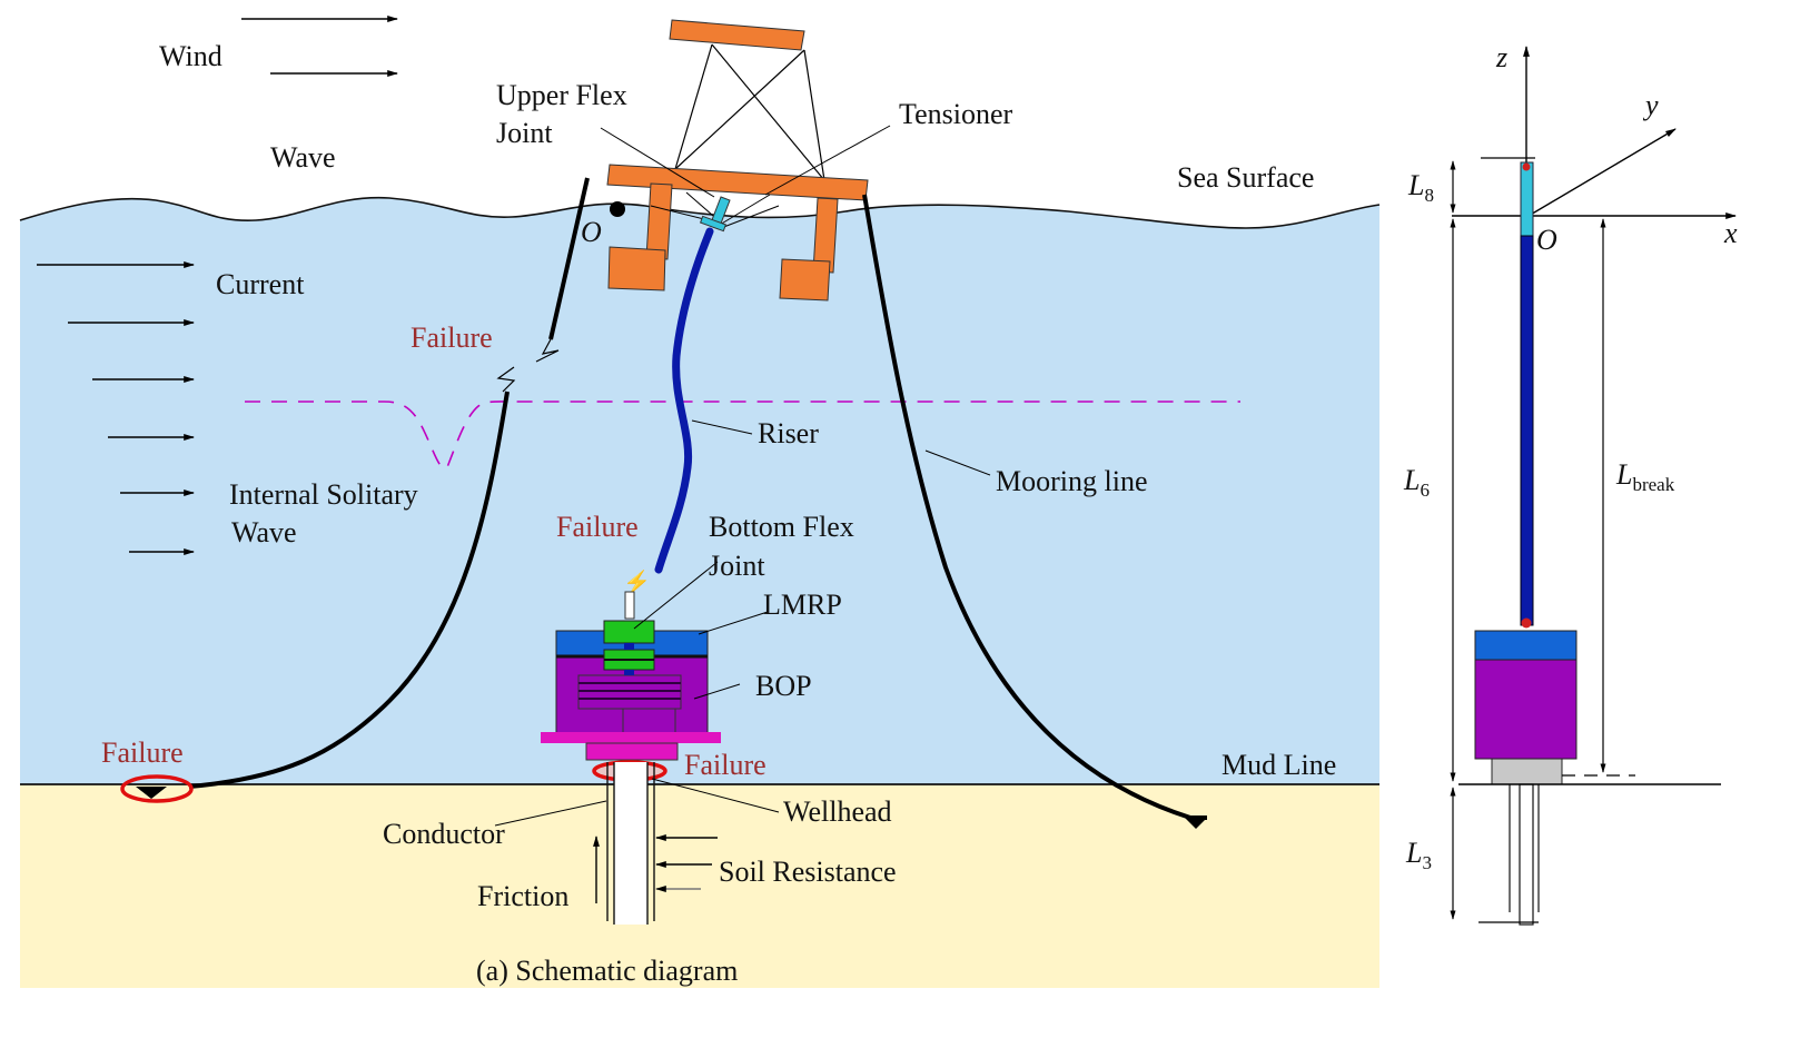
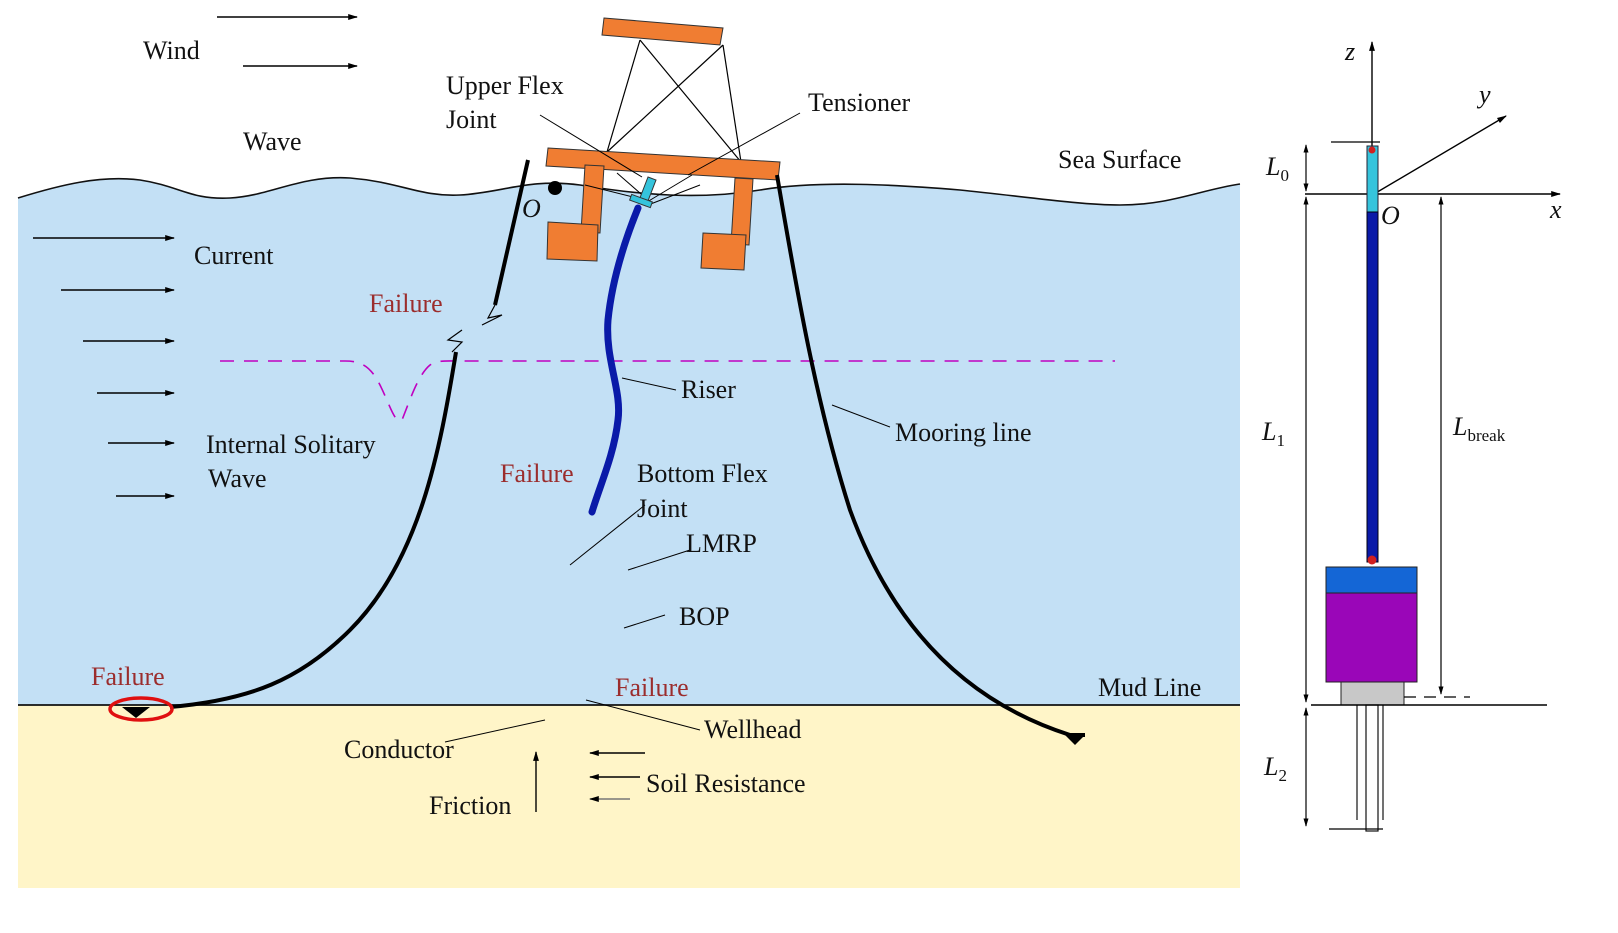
- ⚡
  Wind
  Wave
  Upper Flex
  Joint
  Tensioner
  Sea Surface
  O
  Current
  Failure
  Internal Solitary
  Wave
  Riser
  Mooring line
  Failure
  Bottom Flex
  Joint
  LMRP
  BOP
  Failure
  Failure
  Mud Line
  Wellhead
  Conductor
  Soil Resistance
  Friction
- (a) Schematic diagram
  z
  y
  x
  O
- L8
+ L0
- L6
+ L1
- L3
+ L2
  Lbreak
